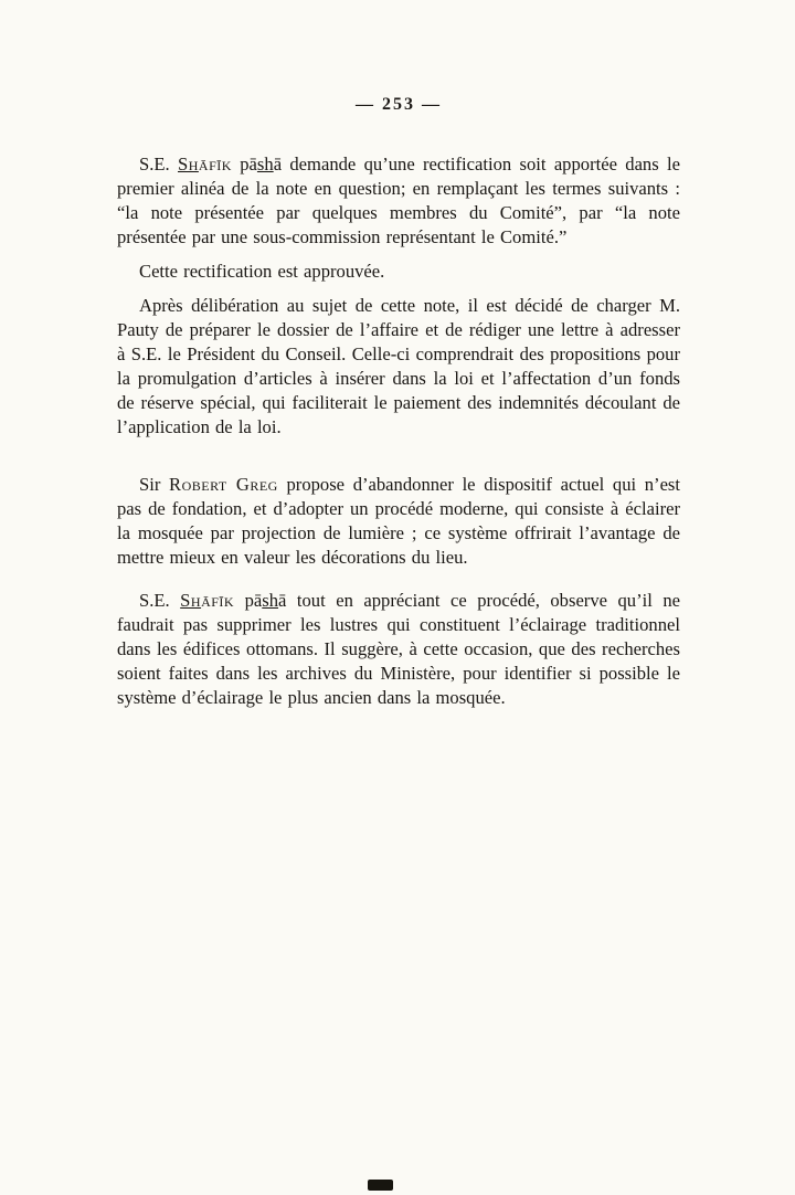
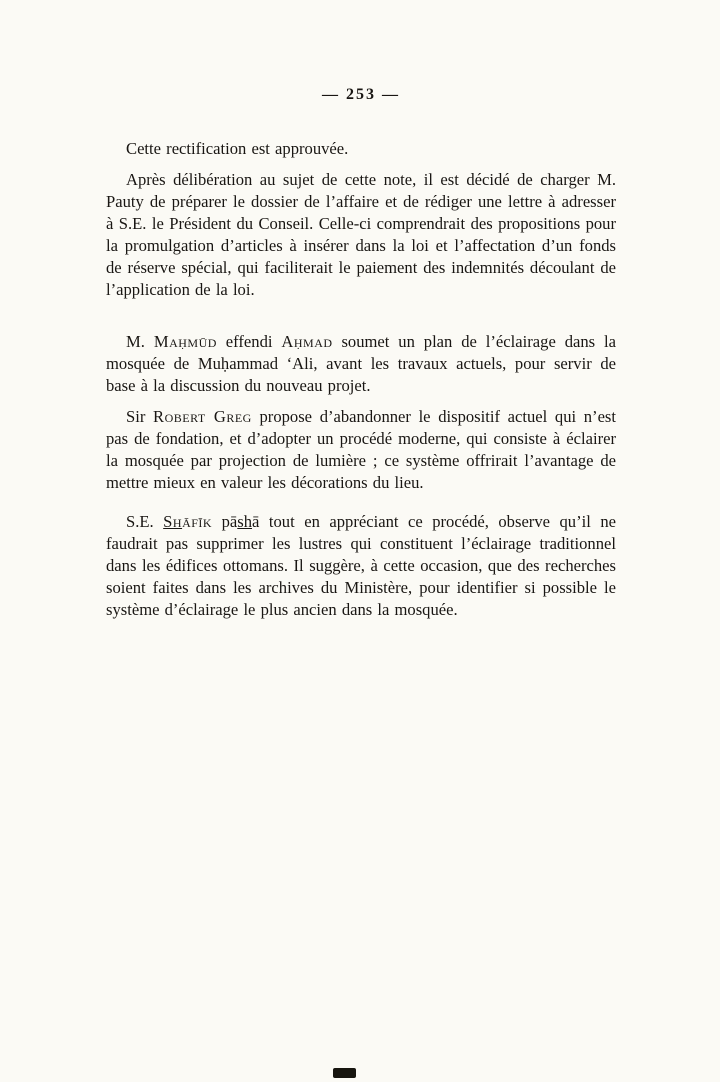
  — 253 —
- S.E. Shāfīk pāshā demande qu’une rectification soit apportée dans le premier alinéa de la note en question; en remplaçant les termes suivants : “la note présentée par quelques membres du Comité”, par “la note présentée par une sous-commission représentant le Comité.”
  Cette rectification est approuvée.
  Après délibération au sujet de cette note, il est décidé de charger M. Pauty de préparer le dossier de l’affaire et de rédiger une lettre à adresser à S.E. le Président du Conseil. Celle-ci comprendrait des propositions pour la promulgation d’articles à insérer dans la loi et l’affectation d’un fonds de réserve spécial, qui faciliterait le paiement des indemnités découlant de l’application de la loi.
+ M. Maḥmūd effendi Aḥmad soumet un plan de l’éclairage dans la mosquée de Muḥammad ‘Ali, avant les travaux actuels, pour servir de base à la discussion du nouveau projet.
  Sir Robert Greg propose d’abandonner le dispositif actuel qui n’est pas de fondation, et d’adopter un procédé moderne, qui consiste à éclairer la mosquée par projection de lumière ; ce système offrirait l’avantage de mettre mieux en valeur les décorations du lieu.
  S.E. Shāfīk pāshā tout en appréciant ce procédé, observe qu’il ne faudrait pas supprimer les lustres qui constituent l’éclairage traditionnel dans les édifices ottomans. Il suggère, à cette occasion, que des recherches soient faites dans les archives du Ministère, pour identifier si possible le système d’éclairage le plus ancien dans la mosquée.
